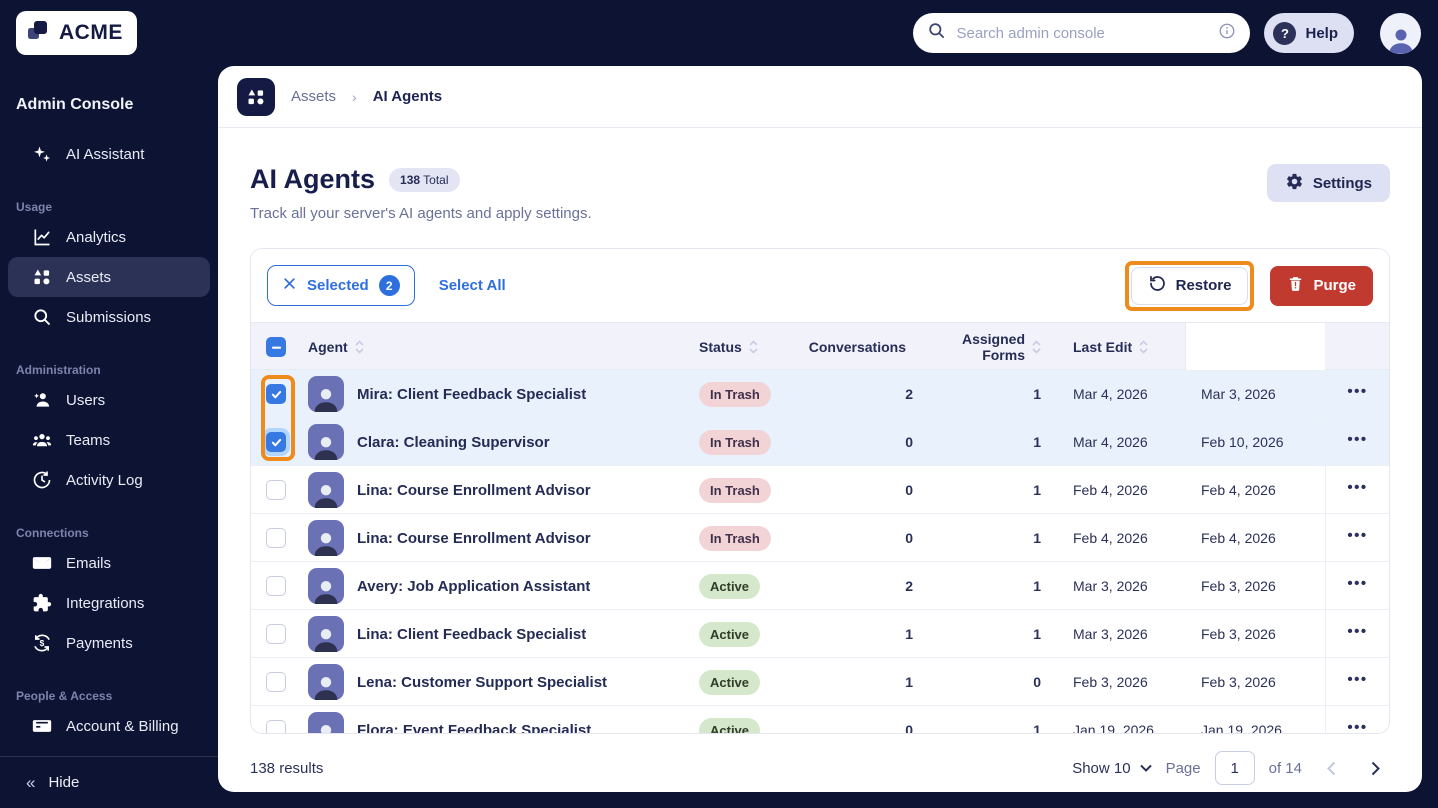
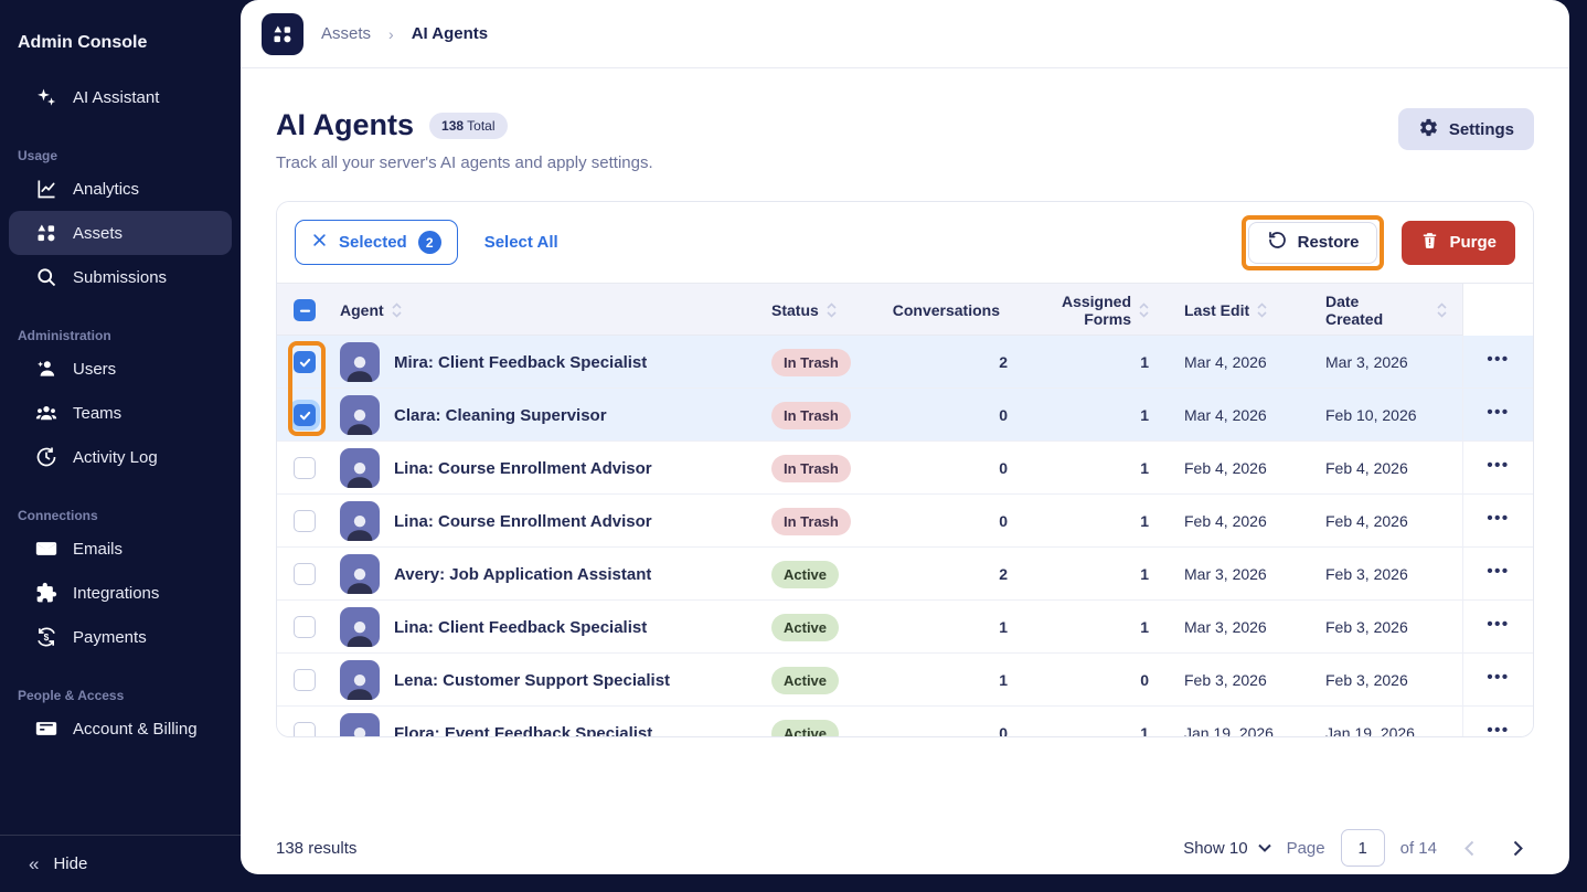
- ACME
- Search admin console
- ?
- Help
  Admin Console
  AI Assistant
  Usage
  Analytics
  Assets
  Submissions
  Administration
  Users
  Teams
  Activity Log
  Connections
  Emails
  Integrations
  $
  Payments
  People & Access
  Account & Billing
  «
  Hide
  Assets
  ›
  AI Agents
  AI Agents
  138 Total
  Track all your server's AI agents and apply settings.
  Settings
  Selected
  2
  Select All
  Restore
  Purge
  Agent
  Status
  Conversations
  Assigned Forms
  Last Edit
+ Date Created
  Mira: Client Feedback Specialist
  In Trash
  2
  1
  Mar 4, 2026
  Mar 3, 2026
  •••
  Clara: Cleaning Supervisor
  In Trash
  0
  1
  Mar 4, 2026
  Feb 10, 2026
  •••
  Lina: Course Enrollment Advisor
  In Trash
  0
  1
  Feb 4, 2026
  Feb 4, 2026
  •••
  Lina: Course Enrollment Advisor
  In Trash
  0
  1
  Feb 4, 2026
  Feb 4, 2026
  •••
  Avery: Job Application Assistant
  Active
  2
  1
  Mar 3, 2026
  Feb 3, 2026
  •••
  Lina: Client Feedback Specialist
  Active
  1
  1
  Mar 3, 2026
  Feb 3, 2026
  •••
  Lena: Customer Support Specialist
  Active
  1
  0
  Feb 3, 2026
  Feb 3, 2026
  •••
  Flora: Event Feedback Specialist
  Active
  0
  1
  Jan 19, 2026
  Jan 19, 2026
  •••
  138 results
  Show 10
  Page
  1
  of 14
